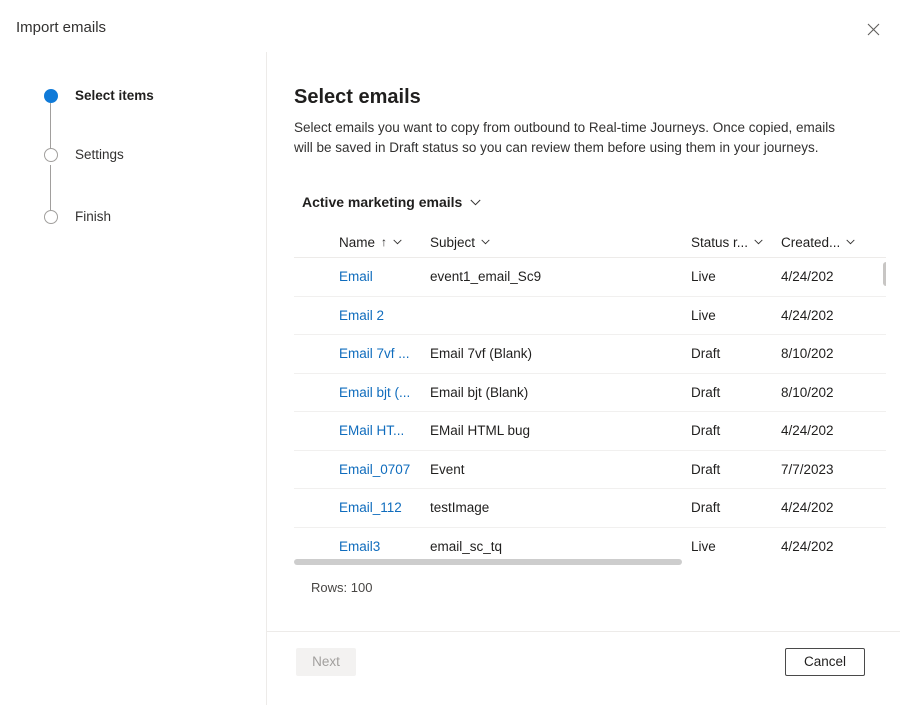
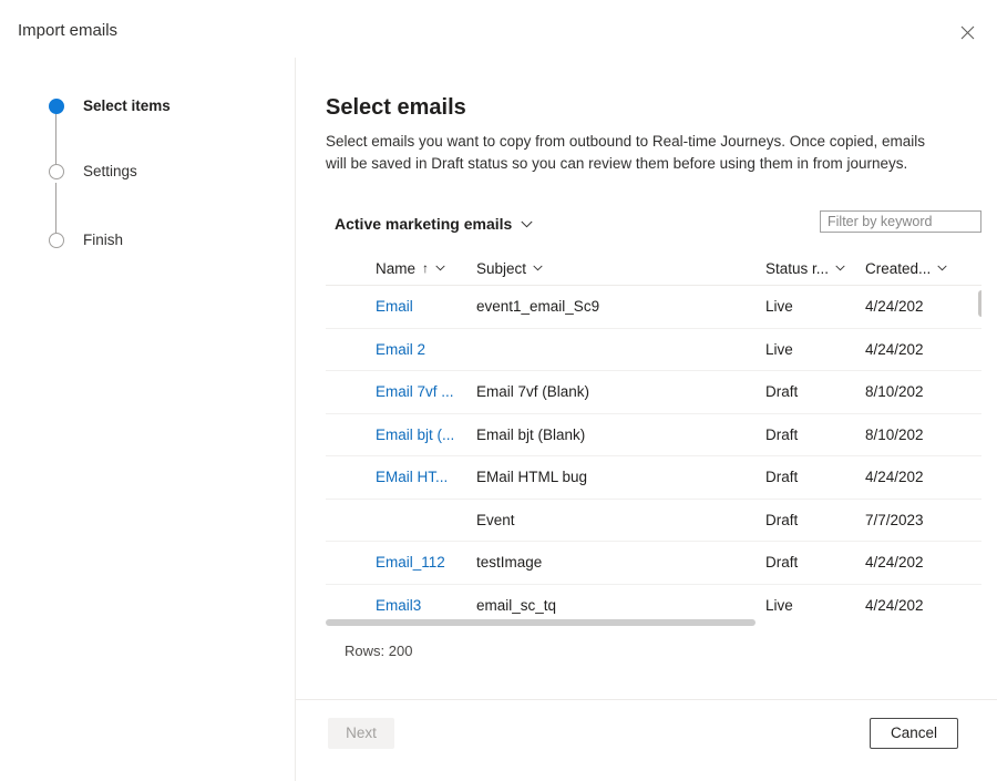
  Import emails
  Select items
  Settings
  Finish
  Select emails
- Select emails you want to copy from outbound to Real-time Journeys. Once copied, emails will be saved in Draft status so you can review them before using them in your journeys.
+ Select emails you want to copy from outbound to Real-time Journeys. Once copied, emails will be saved in Draft status so you can review them before using them in from journeys.
  Active marketing emails
+ Filter by keyword
  Name
  ↑
  Subject
  Status r...
  Created...
  Email
  event1_email_Sc9
  Live
  4/24/202
  Email 2
  Live
  4/24/202
  Email 7vf ...
  Email 7vf (Blank)
  Draft
  8/10/202
  Email bjt (...
  Email bjt (Blank)
  Draft
  8/10/202
  EMail HT...
  EMail HTML bug
  Draft
  4/24/202
- Email_0707
  Event
  Draft
  7/7/2023
  Email_112
  testImage
  Draft
  4/24/202
  Email3
  email_sc_tq
  Live
  4/24/202
- Rows: 100
+ Rows: 200
  Next
  Cancel
